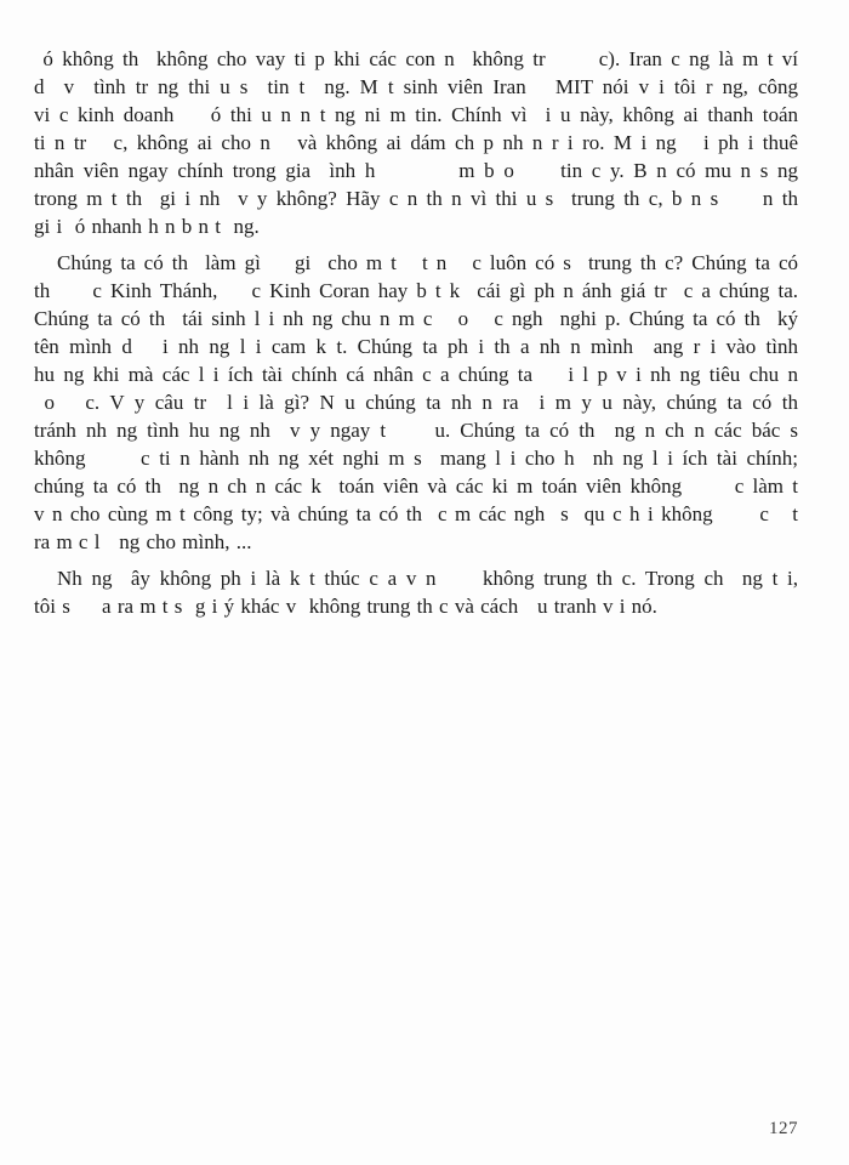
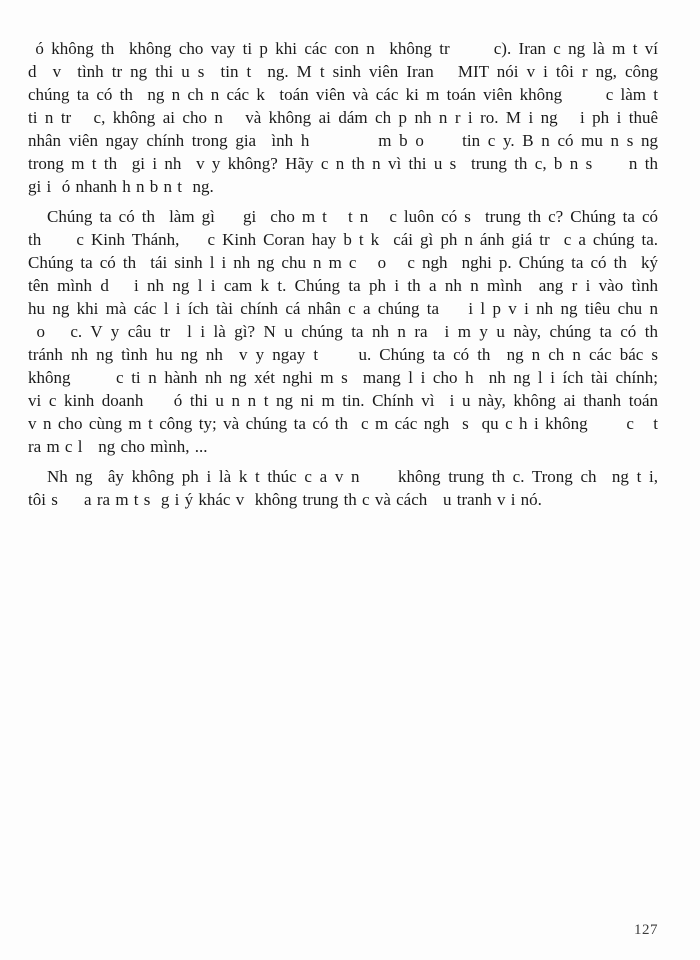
  ó không th không cho vay ti p khi các con n không tr c). Iran c ng là m t ví
  d v tình tr ng thi u s tin t ng. M t sinh viên Iran MIT nói v i tôi r ng, công
- vi c kinh doanh ó thi u n n t ng ni m tin. Chính vì i u này, không ai thanh toán
+ chúng ta có th ng n ch n các k toán viên và các ki m toán viên không c làm t
  ti n tr c, không ai cho n và không ai dám ch p nh n r i ro. M i ng i ph i thuê
  nhân viên ngay chính trong gia ình h m b o tin c y. B n có mu n s ng
  trong m t th gi i nh v y không? Hãy c n th n vì thi u s trung th c, b n s n th
  gi i ó nhanh h n b n t ng.
  Chúng ta có th làm gì gi cho m t t n c luôn có s trung th c? Chúng ta có
  th c Kinh Thánh, c Kinh Coran hay b t k cái gì ph n ánh giá tr c a chúng ta.
  Chúng ta có th tái sinh l i nh ng chu n m c o c ngh nghi p. Chúng ta có th ký
  tên mình d i nh ng l i cam k t. Chúng ta ph i th a nh n mình ang r i vào tình
  hu ng khi mà các l i ích tài chính cá nhân c a chúng ta i l p v i nh ng tiêu chu n
  o c. V y câu tr l i là gì? N u chúng ta nh n ra i m y u này, chúng ta có th
  tránh nh ng tình hu ng nh v y ngay t u. Chúng ta có th ng n ch n các bác s
  không c ti n hành nh ng xét nghi m s mang l i cho h nh ng l i ích tài chính;
- chúng ta có th ng n ch n các k toán viên và các ki m toán viên không c làm t
+ vi c kinh doanh ó thi u n n t ng ni m tin. Chính vì i u này, không ai thanh toán
  v n cho cùng m t công ty; và chúng ta có th c m các ngh s qu c h i không c t
  ra m c l ng cho mình, ...
  Nh ng ây không ph i là k t thúc c a v n không trung th c. Trong ch ng t i,
  tôi s a ra m t s g i ý khác v không trung th c và cách u tranh v i nó.
  127
